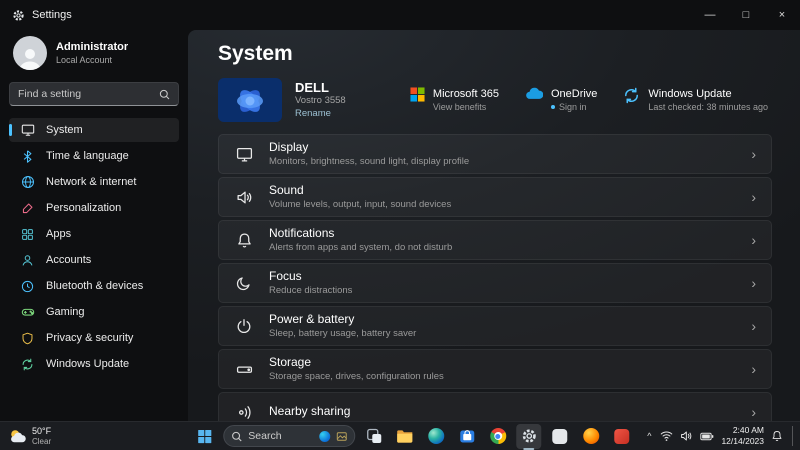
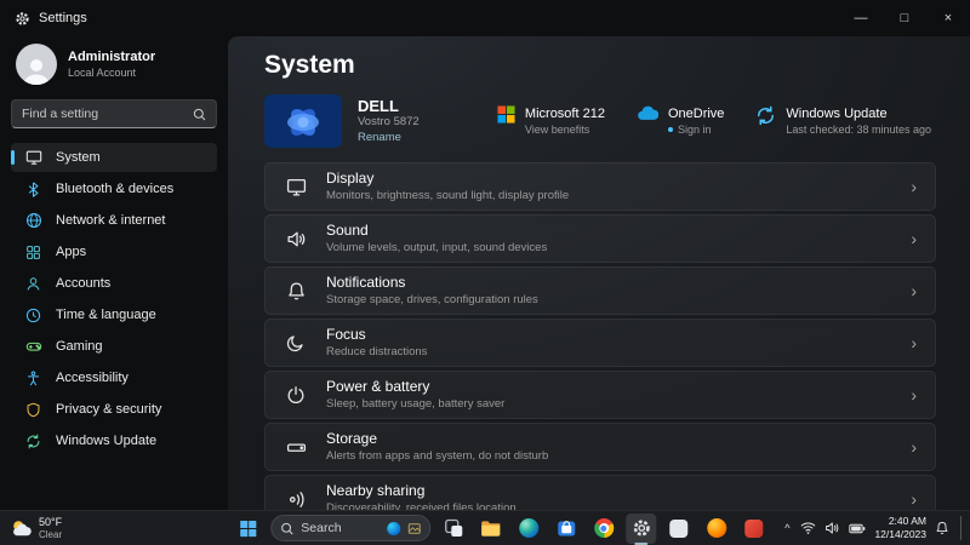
  Settings
  —
  □
  ×
  Administrator
  Local Account
  Find a setting
  System
- Time & language
+ Bluetooth & devices
  Network & internet
- Personalization
  Apps
  Accounts
- Bluetooth & devices
+ Time & language
  Gaming
+ Accessibility
  Privacy & security
  Windows Update
  System
  DELL
- Vostro 3558
+ Vostro 5872
  Rename
- Microsoft 365
+ Microsoft 212
  View benefits
  OneDrive
  Sign in
  Windows Update
  Last checked: 38 minutes ago
  Display
  Monitors, brightness, sound light, display profile
  ›
  Sound
  Volume levels, output, input, sound devices
  ›
  Notifications
- Alerts from apps and system, do not disturb
+ Storage space, drives, configuration rules
  ›
  Focus
  Reduce distractions
  ›
  Power & battery
  Sleep, battery usage, battery saver
  ›
  Storage
- Storage space, drives, configuration rules
+ Alerts from apps and system, do not disturb
  ›
  Nearby sharing
+ Discoverability, received files location
  ›
  50°F
  Clear
  Search
  ^
  2:40 AM
  12/14/2023
